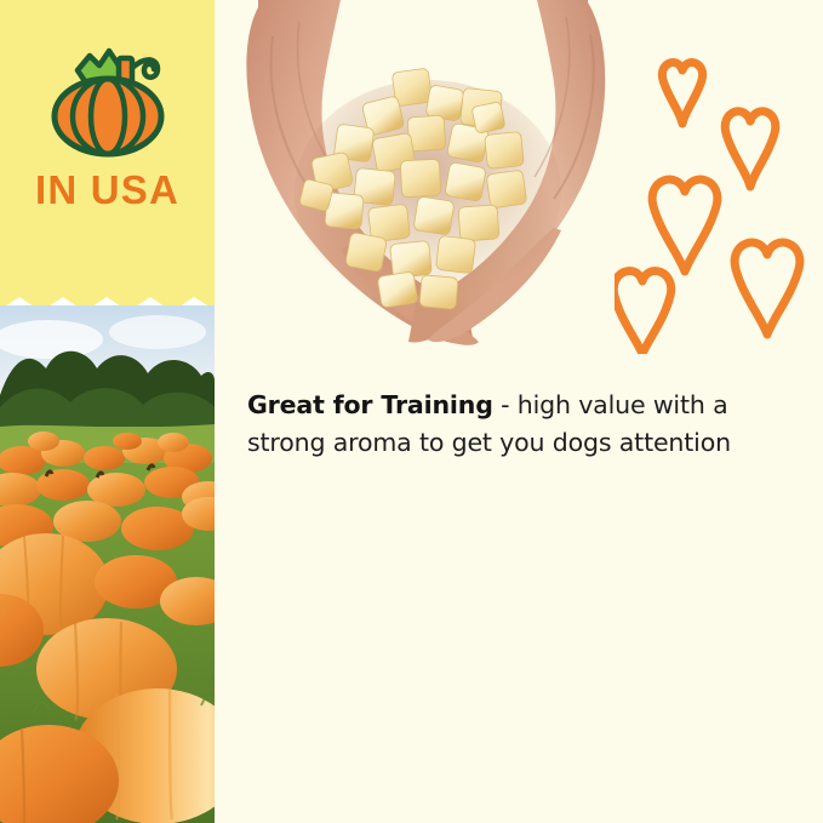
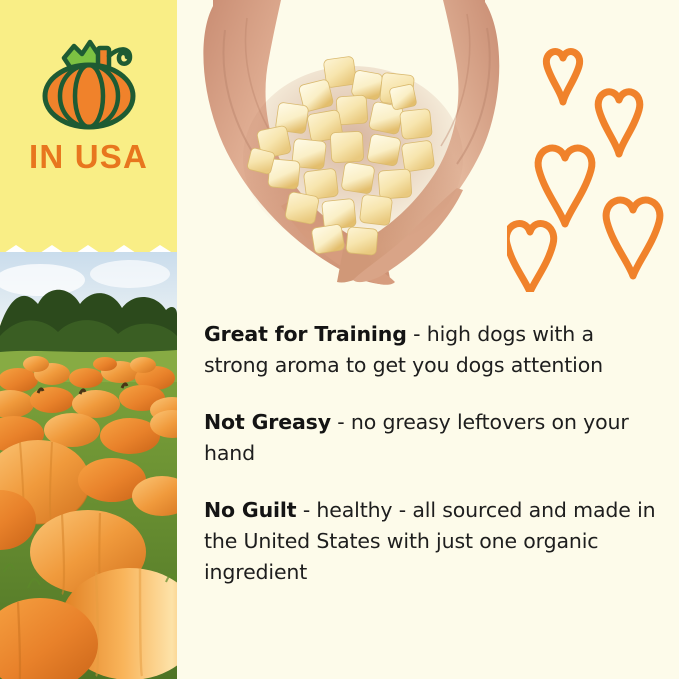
  IN USA
- Great for Training - high value with a strong aroma to get you dogs attention
+ Great for Training - high dogs with a strong aroma to get you dogs attention
+ Not Greasy - no greasy leftovers on your hand
+ No Guilt - healthy - all sourced and made in the United States with just one organic ingredient
